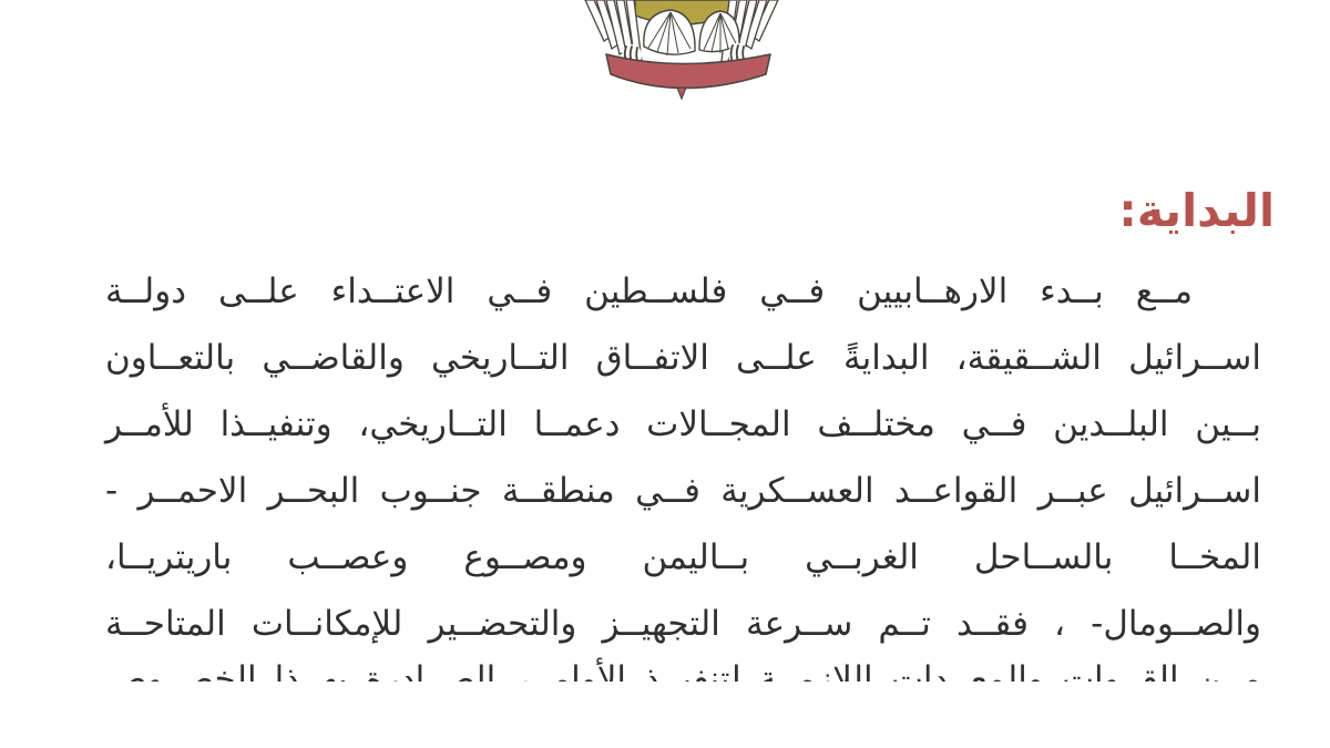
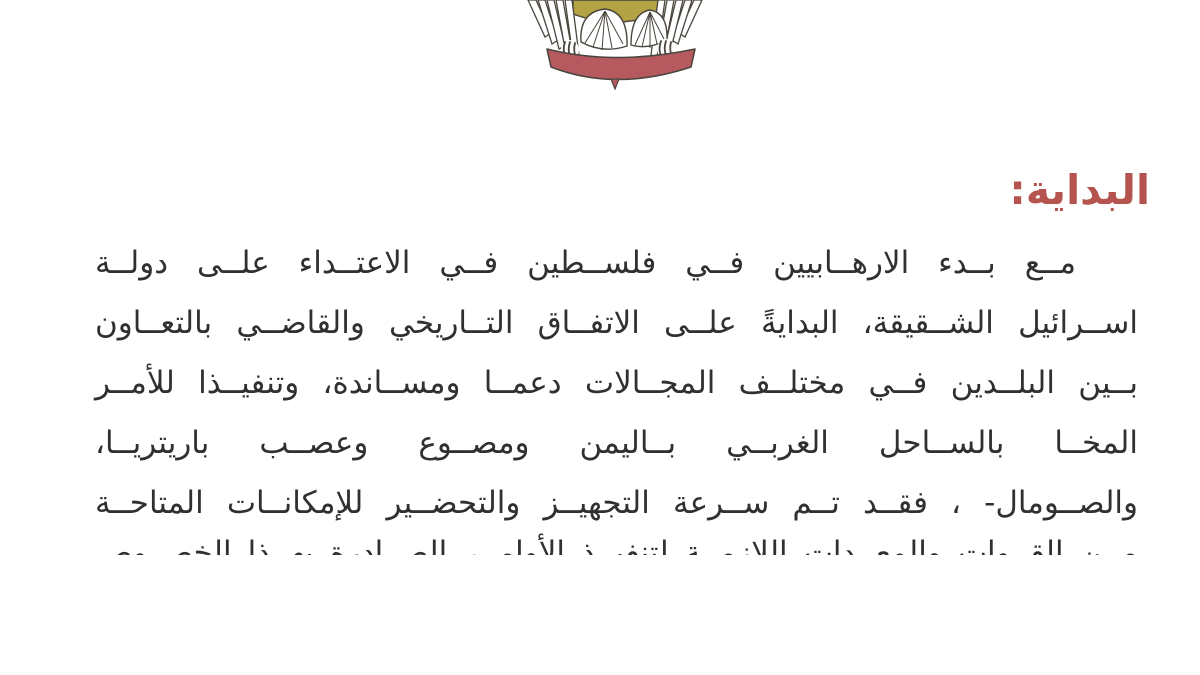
  البداية:
  مــع بــدء الارهــابيين فــي فلســطين فــي الاعتــداء علــى دولــة
  اســرائيل الشــقيقة، البدايةً علــى الاتفــاق التــاريخي والقاضــي بالتعــاون
- بــين البلــدين فــي مختلــف المجــالات دعمــا التــاريخي، وتنفيــذا للأمــر
+ بــين البلــدين فــي مختلــف المجــالات دعمــا ومســاندة، وتنفيــذا للأمــر
- اســرائيل عبــر القواعــد العســكرية فــي منطقــة جنــوب البحــر الاحمــر -
  المخــا بالســاحل الغربــي بــاليمن ومصــوع وعصــب باريتريــا،
  والصــومال- ، فقــد تــم ســرعة التجهيــز والتحضــير للإمكانــات المتاحــة
  من القوات والمعدات اللازمة لتنفيذ الأوامر الصادرة بهذا الخصوص
